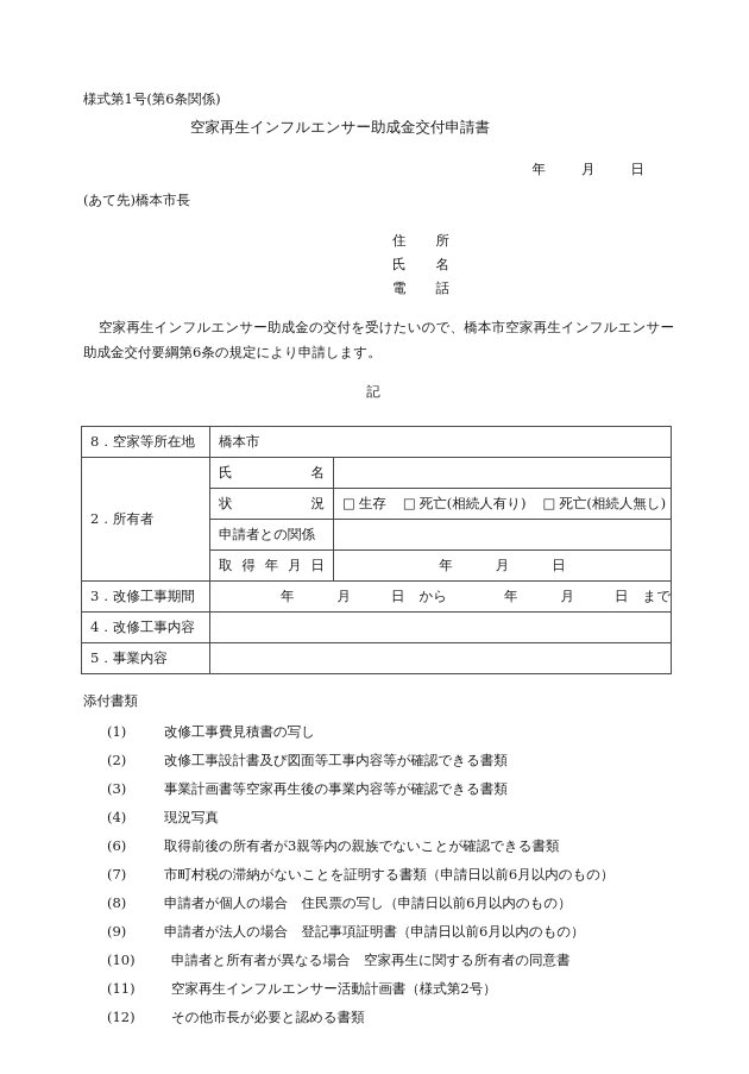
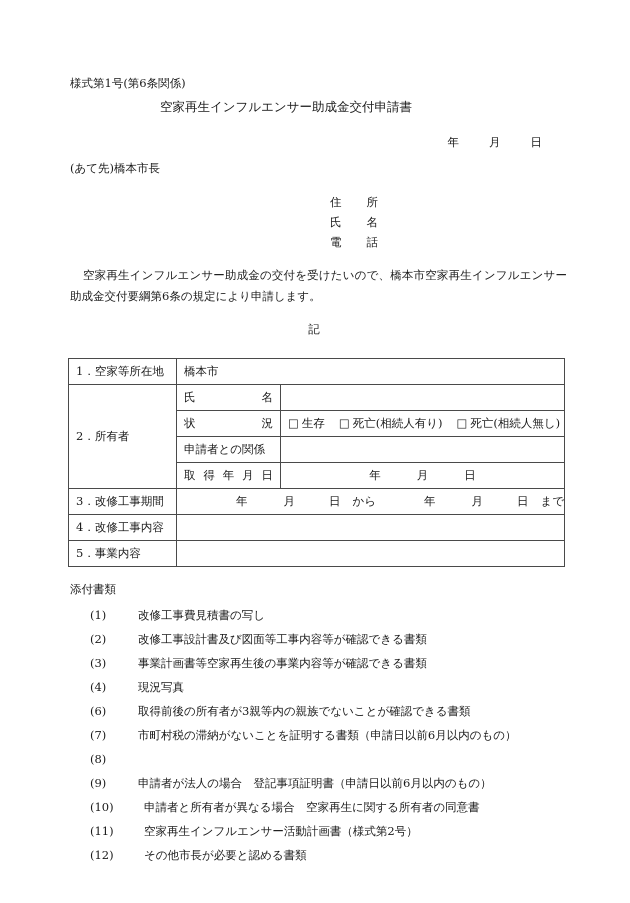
  様式第1号(第6条関係)
  空家再生インフルエンサー助成金交付申請書
  年 月 日
  (あて先)橋本市長
  住所
  氏名
  電話
  空家再生インフルエンサー助成金の交付を受けたいので、橋本市空家再生インフルエンサー助成金交付要綱第6条の規定により申請します。
  記
- 8．空家等所在地	橋本市
+ 1．空家等所在地	橋本市
  2．所有者	氏名
  状況	□ 生存 □ 死亡(相続人有り) □ 死亡(相続人無し)
  申請者との関係
  取得年月日	年 月 日
  3．改修工事期間	年 月 日 から 年 月 日 まで
  4．改修工事内容
  5．事業内容
  添付書類
  (1)
  改修工事費見積書の写し
  (2)
  改修工事設計書及び図面等工事内容等が確認できる書類
  (3)
  事業計画書等空家再生後の事業内容等が確認できる書類
  (4)
  現況写真
  (6)
  取得前後の所有者が3親等内の親族でないことが確認できる書類
  (7)
  市町村税の滞納がないことを証明する書類（申請日以前6月以内のもの）
  (8)
- 申請者が個人の場合 住民票の写し（申請日以前6月以内のもの）
  (9)
  申請者が法人の場合 登記事項証明書（申請日以前6月以内のもの）
  (10)
  申請者と所有者が異なる場合 空家再生に関する所有者の同意書
  (11)
  空家再生インフルエンサー活動計画書（様式第2号）
  (12)
  その他市長が必要と認める書類
